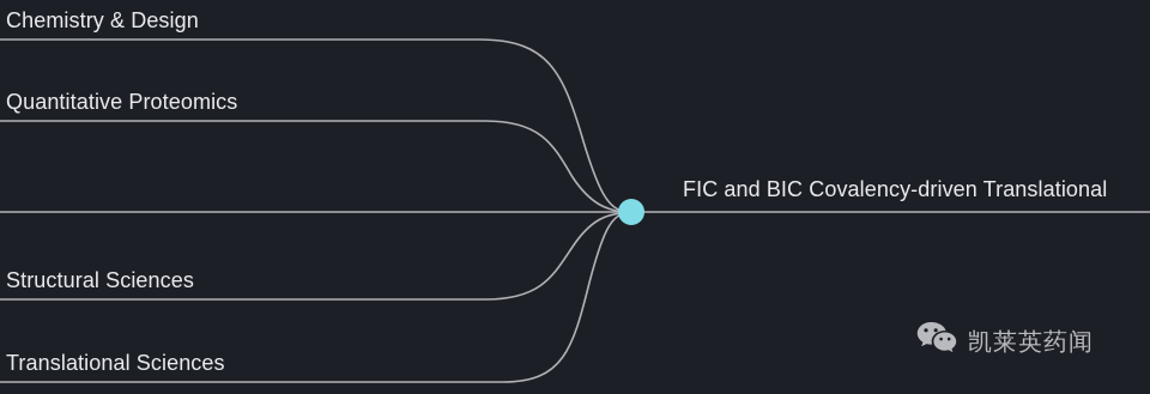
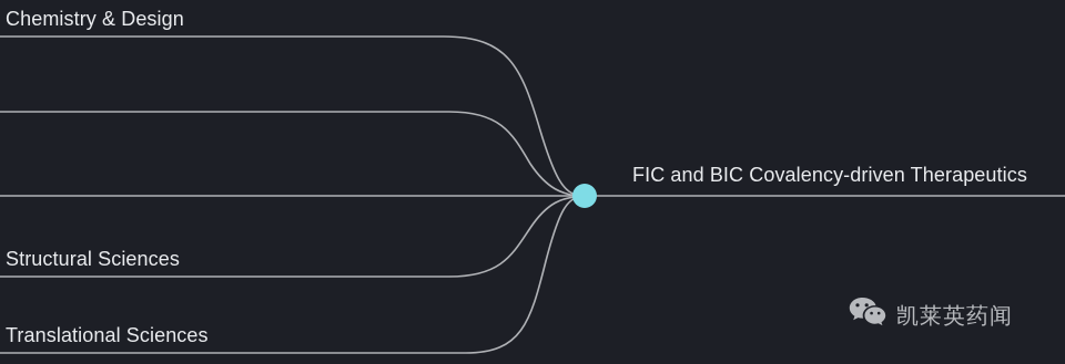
  Chemistry & Design
- Quantitative Proteomics
  Structural Sciences
  Translational Sciences
- FIC and BIC Covalency-driven Translational
+ FIC and BIC Covalency-driven Therapeutics
  凯莱英药闻
